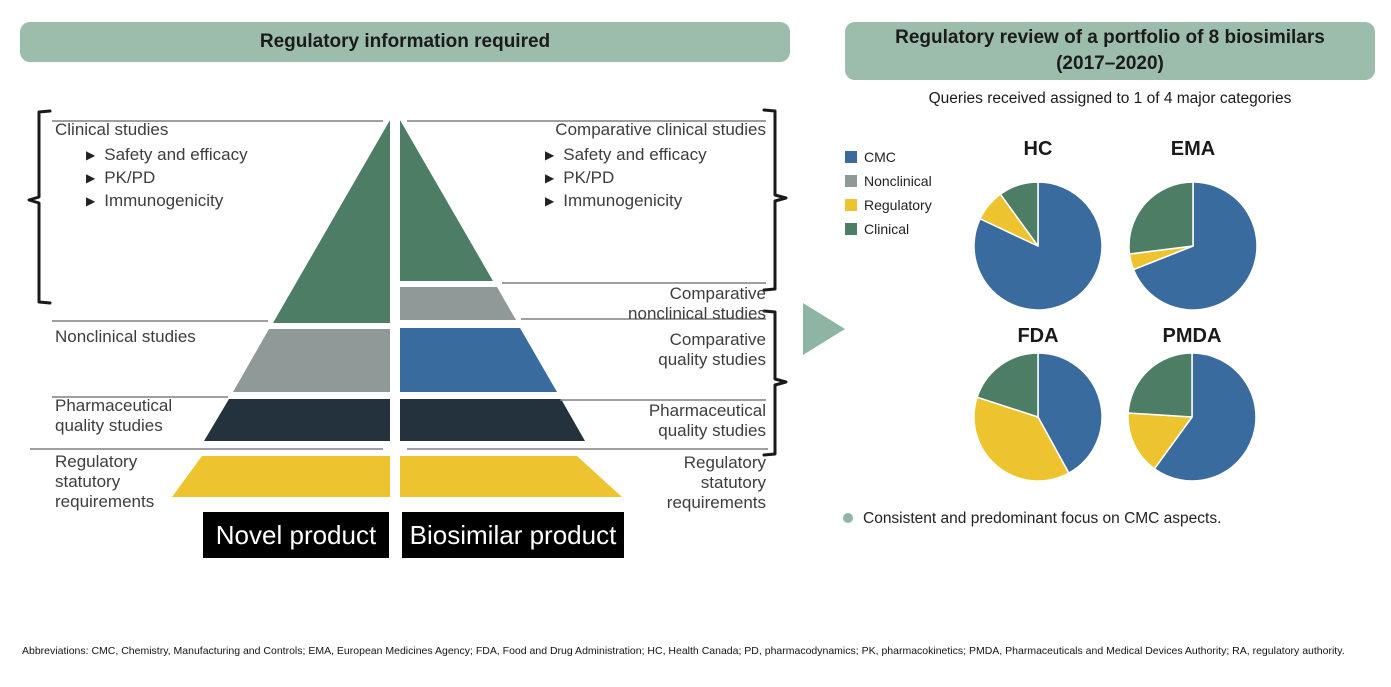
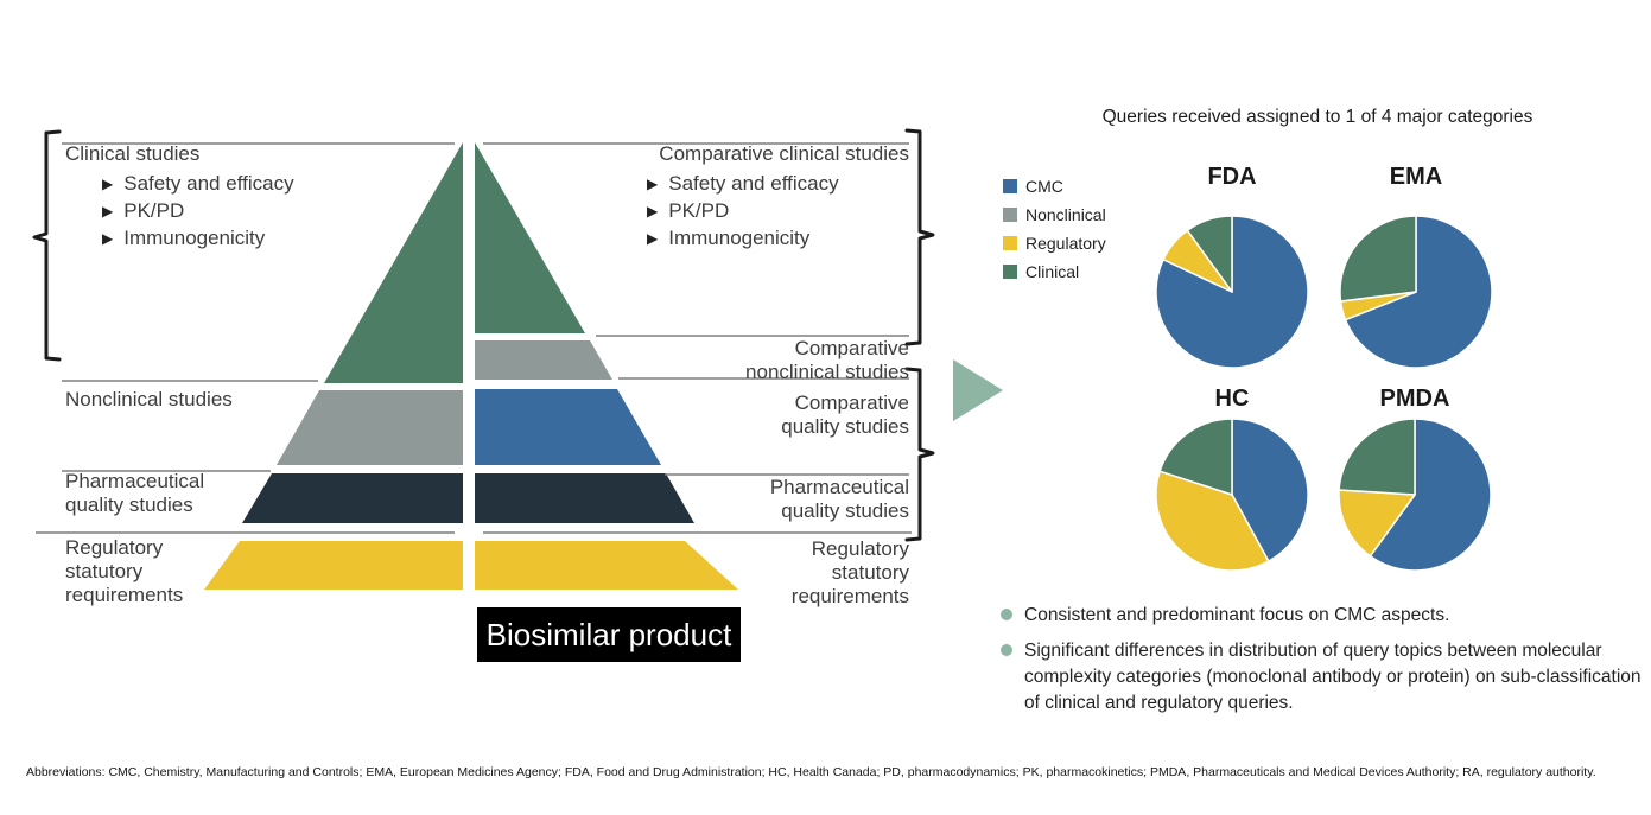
- Regulatory information required
- Regulatory review of a portfolio of 8 biosimilars
- (2017–2020)
  Queries received assigned to 1 of 4 major categories
  Clinical studies
  ▶
  Safety and efficacy
  ▶
  PK/PD
  ▶
  Immunogenicity
  Nonclinical studies
  Pharmaceutical
  quality studies
  Regulatory
  statutory
  requirements
  Comparative clinical studies
  ▶
  Safety and efficacy
  ▶
  PK/PD
  ▶
  Immunogenicity
  Comparative
  nonclinical studies
  Comparative
  quality studies
  Pharmaceutical
  quality studies
  Regulatory
  statutory
  requirements
- Novel product
  Biosimilar product
  CMC
  Nonclinical
  Regulatory
  Clinical
- HC
+ FDA
  EMA
- FDA
+ HC
  PMDA
  Consistent and predominant focus on CMC aspects.
+ Significant differences in distribution of query topics between molecular complexity categories (monoclonal antibody or protein) on sub-classification of clinical and regulatory queries.
  Abbreviations: CMC, Chemistry, Manufacturing and Controls; EMA, European Medicines Agency; FDA, Food and Drug Administration; HC, Health Canada; PD, pharmacodynamics; PK, pharmacokinetics; PMDA, Pharmaceuticals and Medical Devices Authority; RA, regulatory authority.
